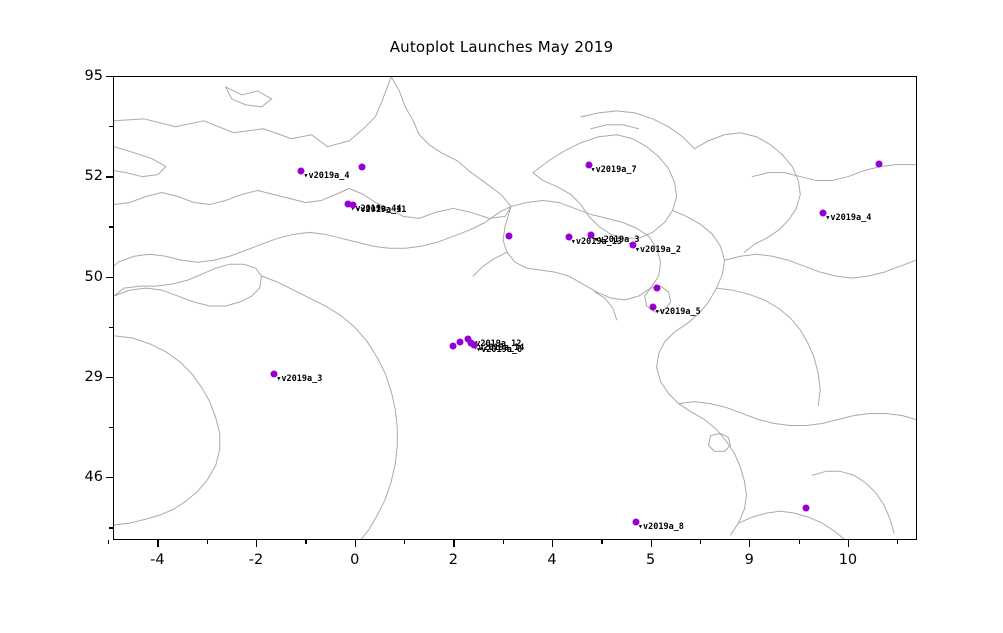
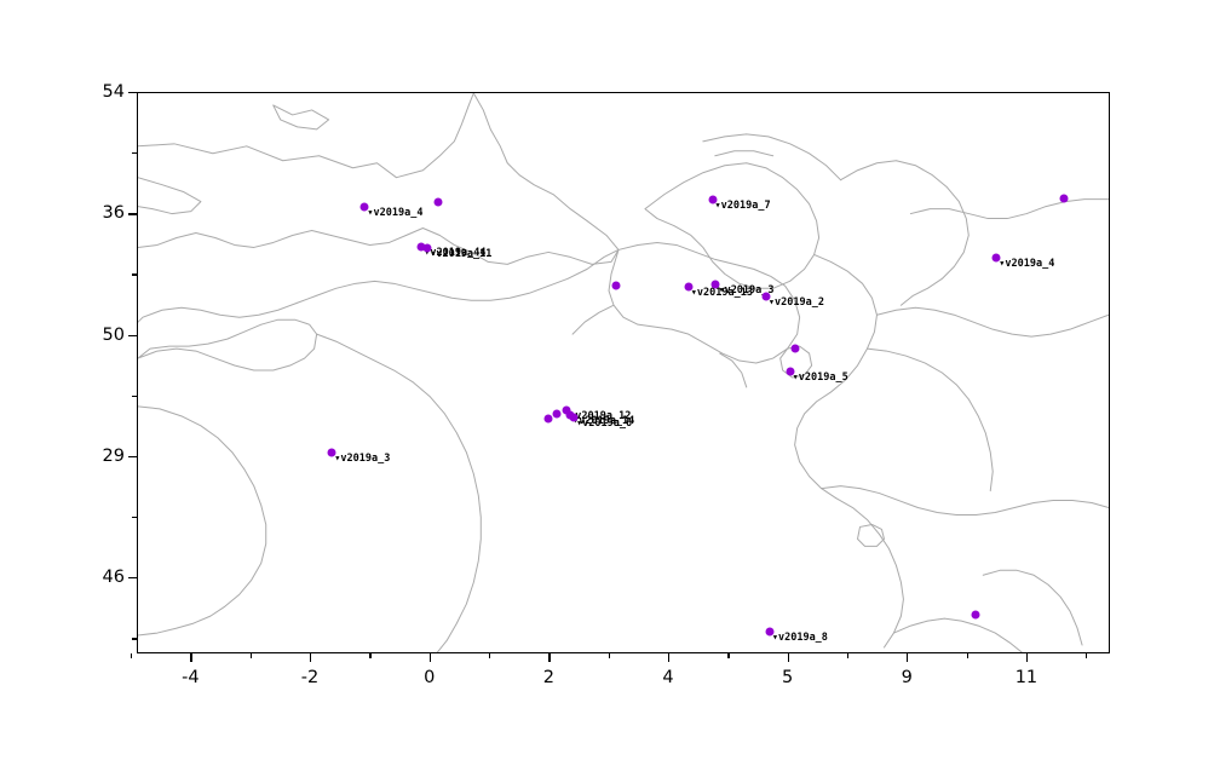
- Autoplot Launches May 2019
  ▾v2019a_4
  ▾v2019a_44
  ▾v2019a_11
  ▾v2019a_7
  ▾v2019a_4
  ▾v2019a_13
  ▾v2019a_3
  ▾v2019a_2
  ▾v2019a_5
  ▾v2019a_3
  v2019a_12
  v2019a_14
  ▾v2019a_6
  ▾v2019a_8
  -4
  -2
  0
  2
  4
  5
  9
- 10
+ 11
  46
  29
  50
- 52
+ 36
- 95
+ 54
